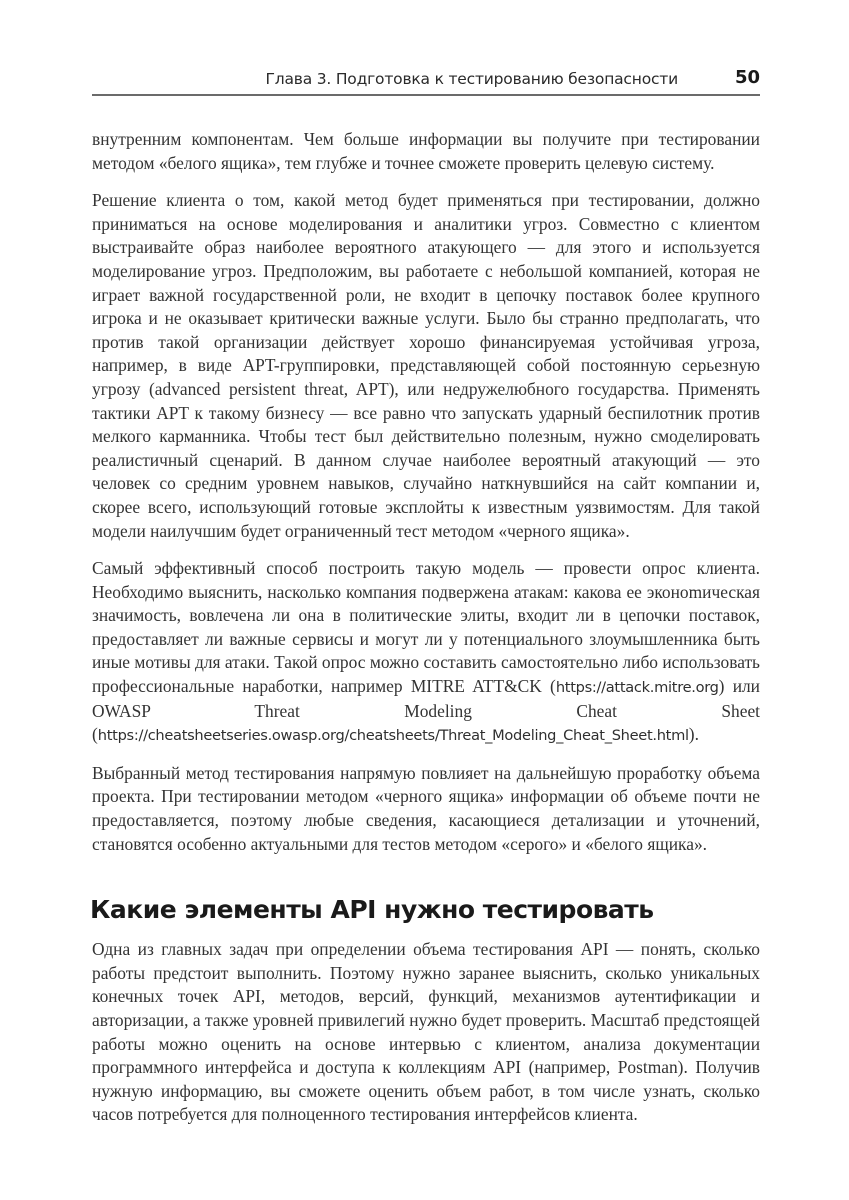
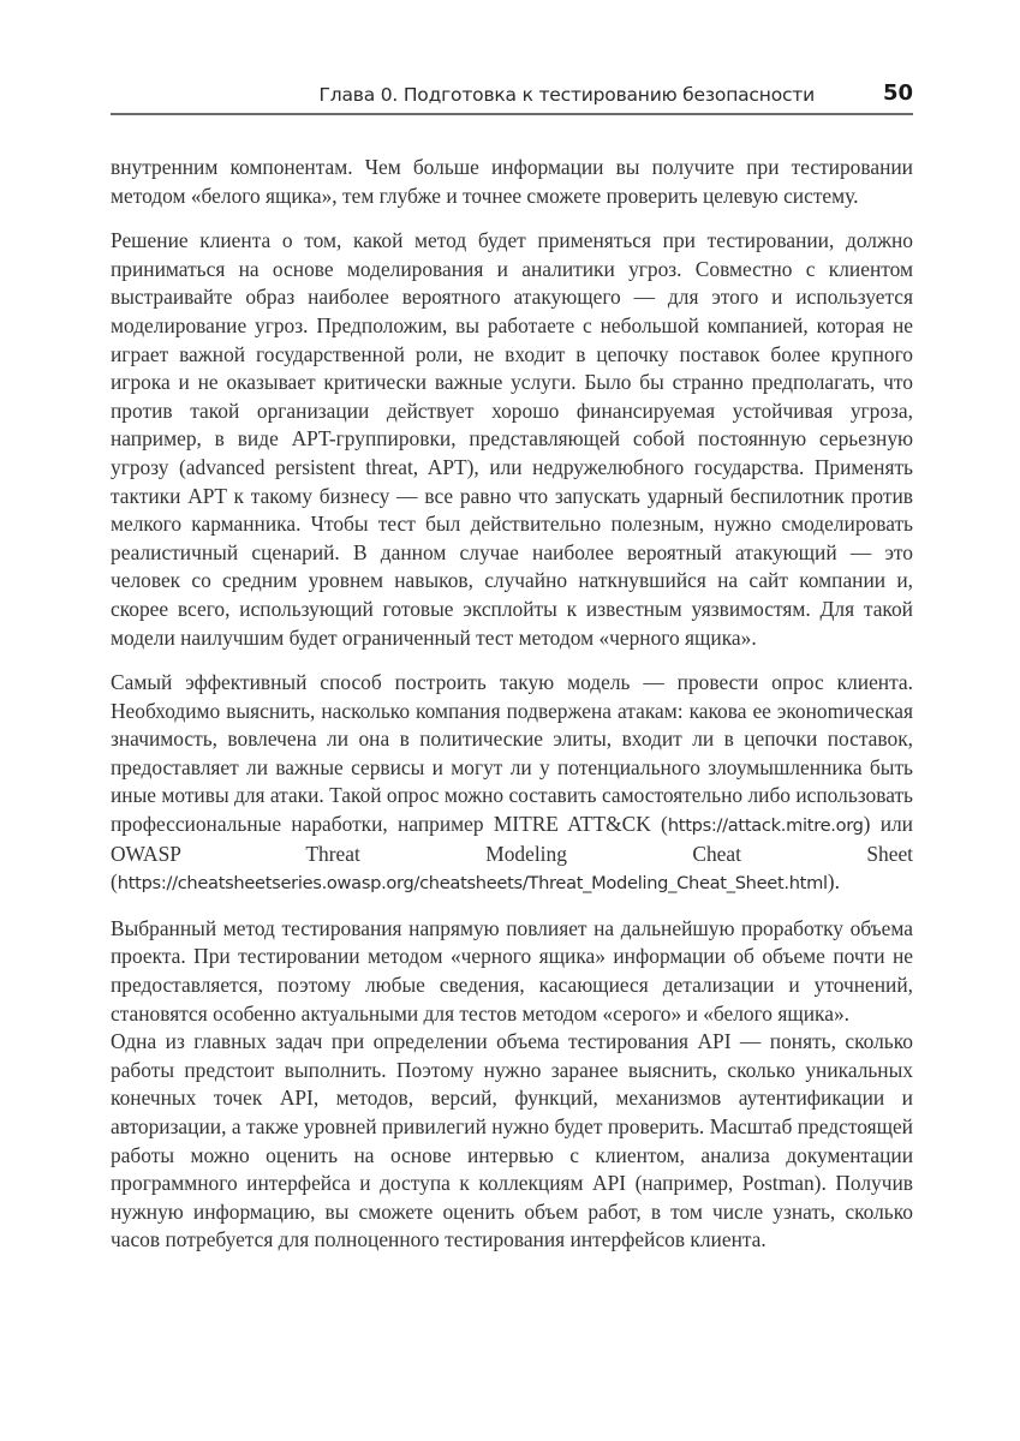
- Глава 3. Подготовка к тестированию безопасности
+ Глава 0. Подготовка к тестированию безопасности
  50
  внутренним компонентам. Чем больше информации вы получите при тестировании методом «белого ящика», тем глубже и точнее сможете проверить целевую систему.
  Решение клиента о том, какой метод будет применяться при тестировании, должно приниматься на основе моделирования и аналитики угроз. Совместно с клиентом выстраивайте образ наиболее вероятного атакующего — для этого и используется моделирование угроз. Предположим, вы работаете с небольшой компанией, которая не играет важной государственной роли, не входит в цепочку поставок более крупного игрока и не оказывает критически важные услуги. Было бы странно предполагать, что против такой организации действует хорошо финансируемая устойчивая угроза, например, в виде APT-группировки, представляющей собой постоянную серьезную угрозу (advanced persistent threat, APT), или недружелюбного государства. Применять тактики APT к такому бизнесу — все равно что запускать ударный беспилотник против мелкого карманника. Чтобы тест был действительно полезным, нужно смоделировать реалистичный сценарий. В данном случае наиболее вероятный атакующий — это человек со средним уровнем навыков, случайно наткнувшийся на сайт компании и, скорее всего, использующий готовые эксплойты к известным уязвимостям. Для такой модели наилучшим будет ограниченный тест методом «черного ящика».
  Самый эффективный способ построить такую модель — провести опрос клиента. Необходимо выяснить, насколько компания подвержена атакам: какова ее эконо­mическая значимость, вовлечена ли она в политические элиты, входит ли в цепочки поставок, предоставляет ли важные сервисы и могут ли у потенциального зло­умышленника быть иные мотивы для атаки. Такой опрос можно составить само­стоятельно либо использовать профессиональные наработки, например MITRE ATT&CK (https://attack.mitre.org) или OWASP Threat Modeling Cheat Sheet (https://cheatsheetseries.owasp.org/cheatsheets/Threat_Modeling_Cheat_Sheet.html).
  Выбранный метод тестирования напрямую повлияет на дальнейшую проработку объема проекта. При тестировании методом «черного ящика» информации об объ­еме почти не предоставляется, поэтому любые сведения, касающиеся детализации и уточнений, становятся особенно актуальными для тестов методом «серого» и «белого ящика».
- Какие элементы API нужно тестировать
  Одна из главных задач при определении объема тестирования API — понять, сколько работы предстоит выполнить. Поэтому нужно заранее выяснить, сколько уникальных конечных точек API, методов, версий, функций, механизмов аутен­тификации и авторизации, а также уровней привилегий нужно будет проверить. Масштаб предстоящей работы можно оценить на основе интервью с клиентом, анализа документации программного интерфейса и доступа к коллекциям API (например, Postman). Получив нужную информацию, вы сможете оценить объем работ, в том числе узнать, сколько часов потребуется для полноценного тестиро­вания интерфейсов клиента.
